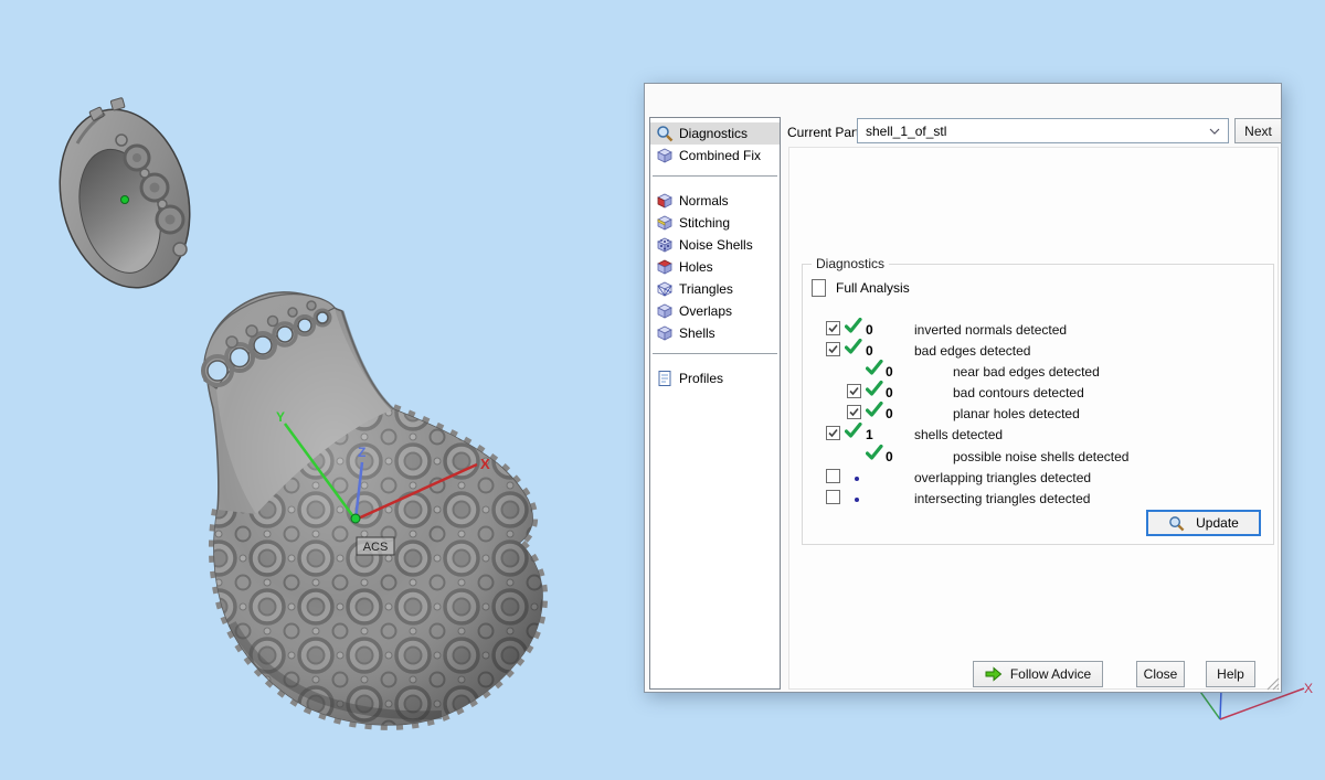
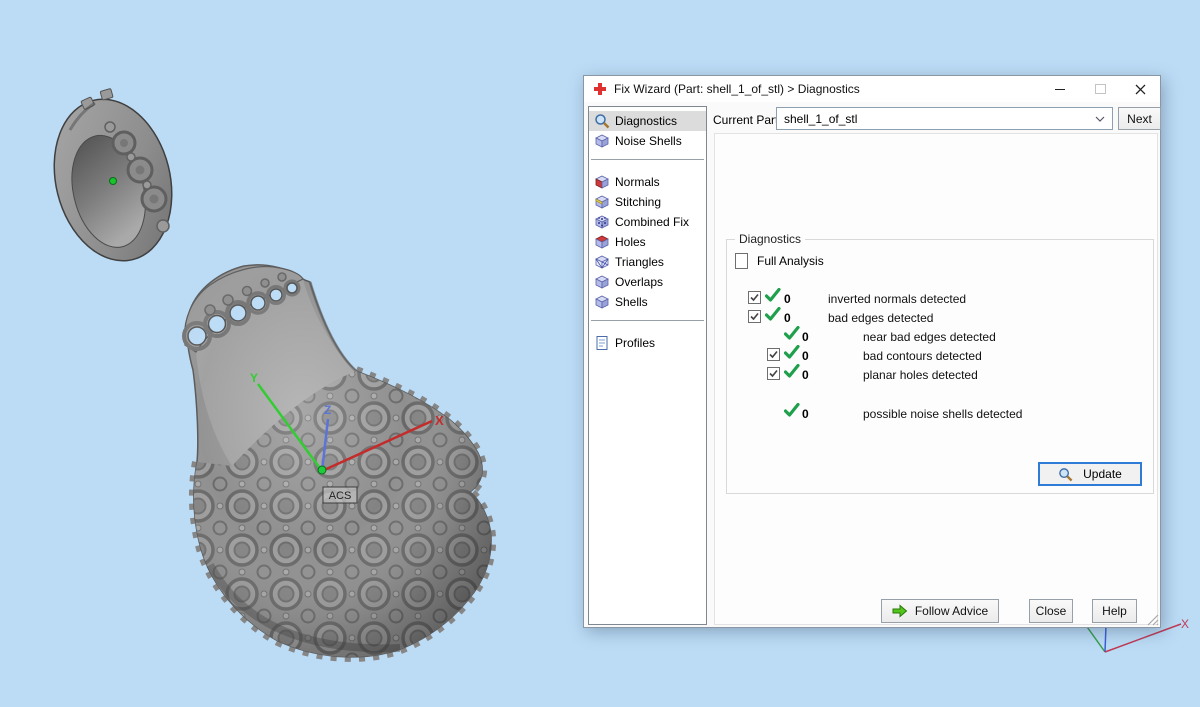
  Y
  Z
  X
  ACS
  X
+ Fix Wizard (Part: shell_1_of_stl) > Diagnostics
  Diagnostics
- Combined Fix
+ Noise Shells
  Normals
  Stitching
- Noise Shells
+ Combined Fix
  Holes
  Triangles
  Overlaps
  Shells
  Profiles
  Current Par
  shell_1_of_stl
  Next
  Diagnostics
  Full Analysis
  0
  inverted normals detected
  0
  bad edges detected
  0
  near bad edges detected
  0
  bad contours detected
  0
  planar holes detected
- 1
- shells detected
  0
  possible noise shells detected
- overlapping triangles detected
- intersecting triangles detected
  Update
  Follow Advice
  Close
  Help
